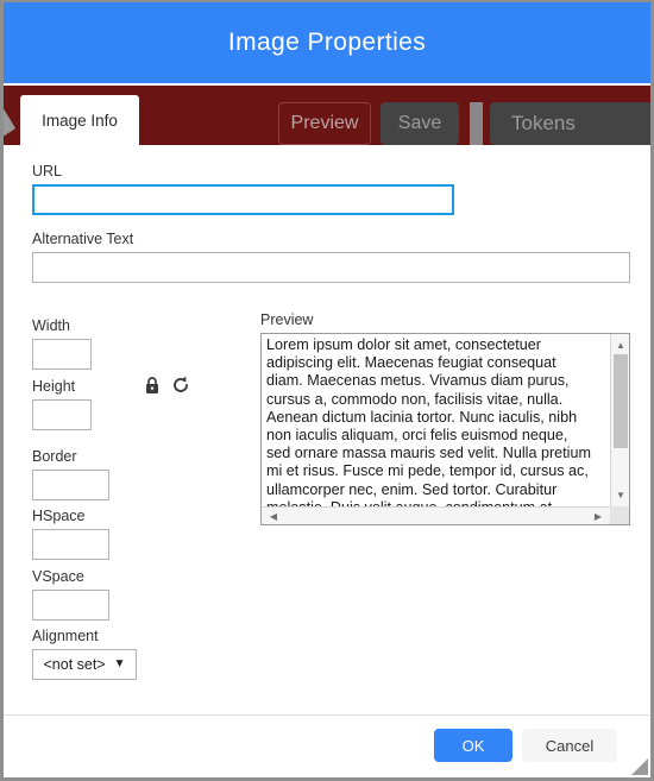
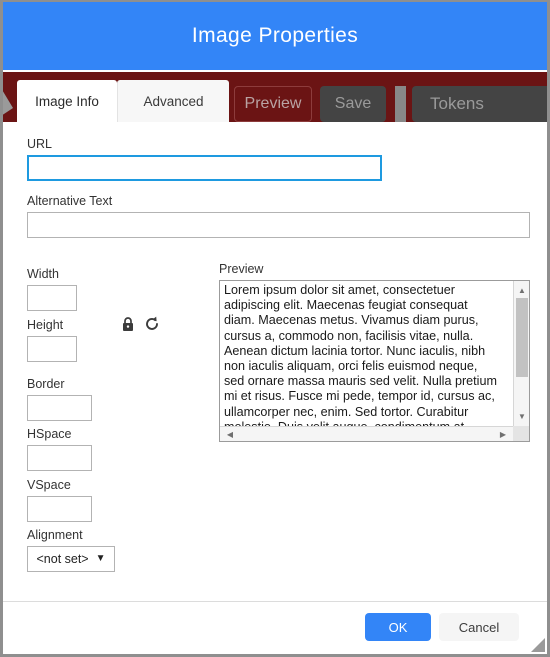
  Image Properties
  Image Info
+ Advanced
  Preview
  Save
  Tokens
  URL
  Alternative Text
  Width
  Height
  Border
  HSpace
  VSpace
  Alignment
  <not set>
  ▼
  Preview
  ▲
  ▼
  ◀
  ▶
  OK
  Cancel
